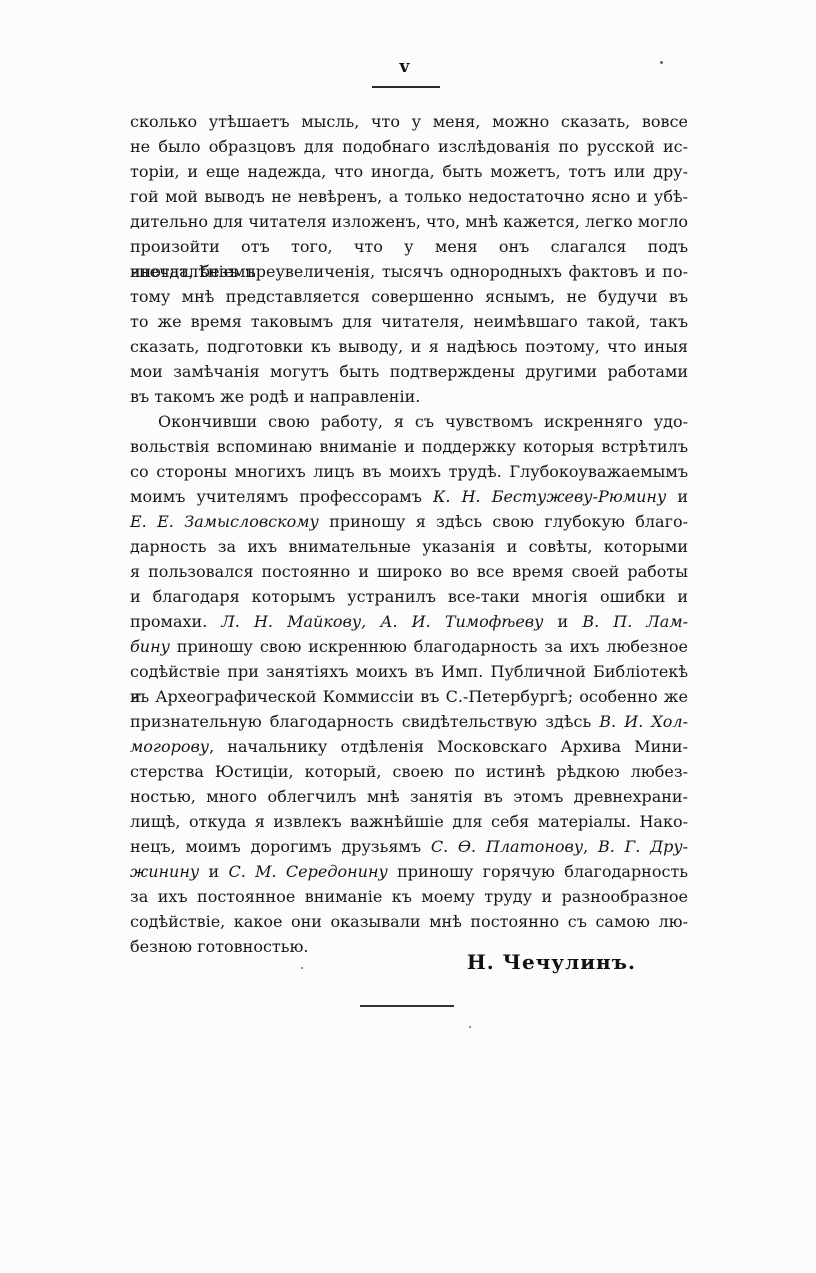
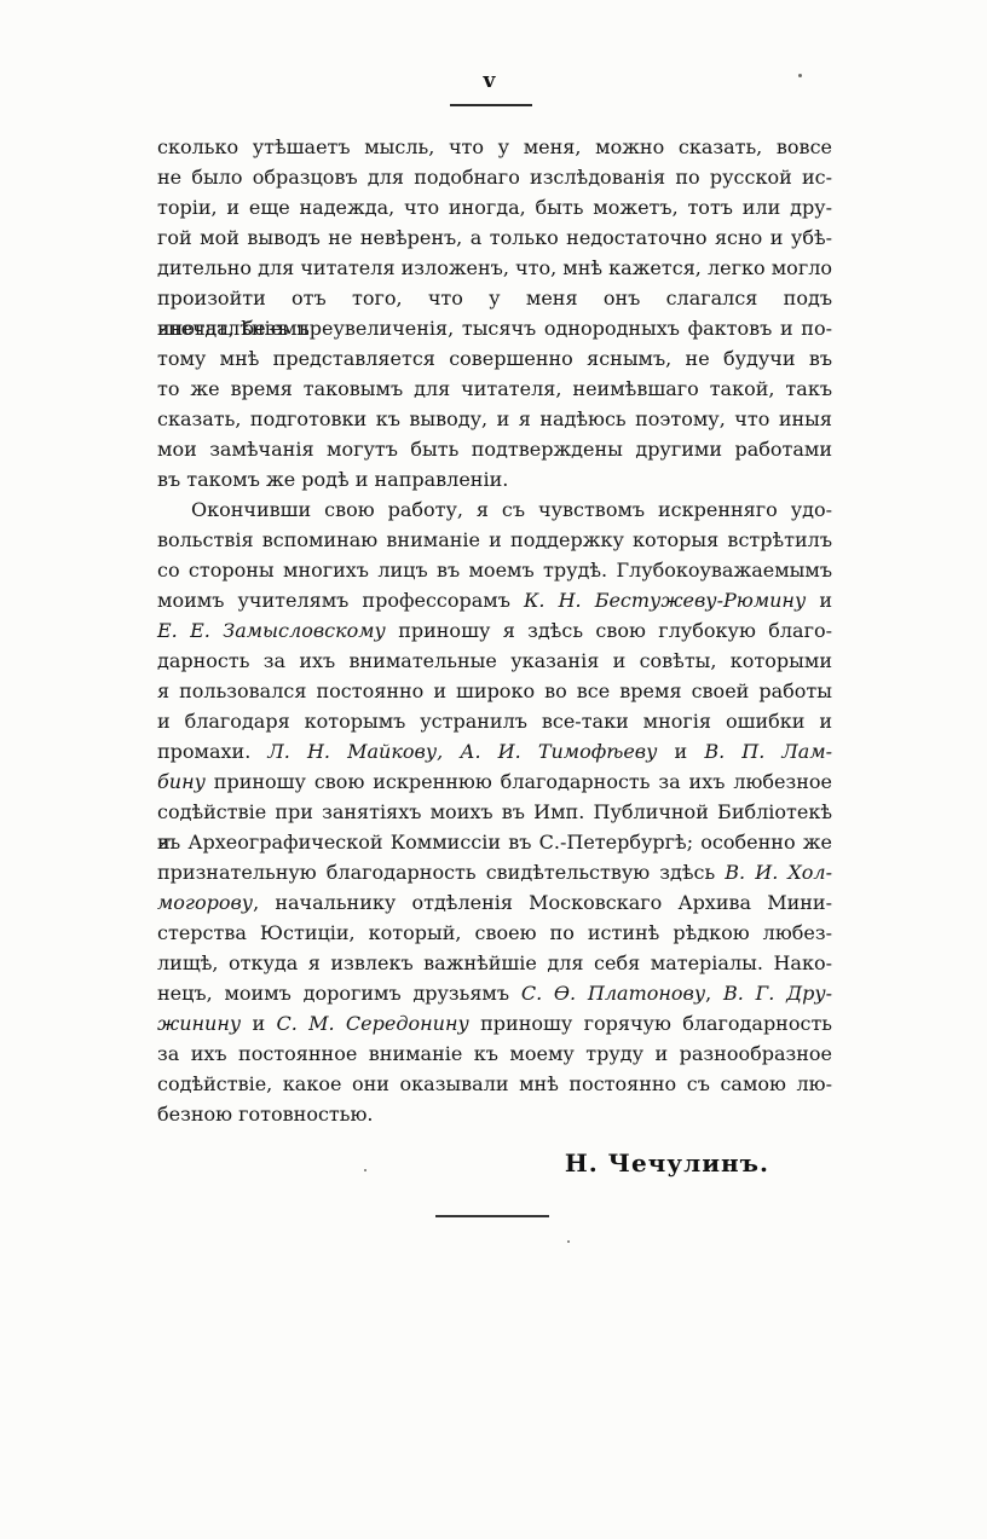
  v
  сколько утѣшаетъ мысль, что у меня, можно сказать, вовсе
  не было образцовъ для подобнаго изслѣдованія по русской ис-
  торіи, и еще надежда, что иногда, быть можетъ, тотъ или дру-
  гой мой выводъ не невѣренъ, а только недостаточно ясно и убѣ-
  дительно для читателя изложенъ, что, мнѣ кажется, легко могло
  произойти отъ того, что у меня онъ слагался подъ впечатлѣніемъ
  иногда, безъ преувеличенія, тысячъ однородныхъ фактовъ и по-
  тому мнѣ представляется совершенно яснымъ, не будучи въ
  то же время таковымъ для читателя, неимѣвшаго такой, такъ
  сказать, подготовки къ выводу, и я надѣюсь поэтому, что иныя
  мои замѣчанія могутъ быть подтверждены другими работами
  въ такомъ же родѣ и направленіи.
  Окончивши свою работу, я съ чувствомъ искренняго удо-
  вольствія вспоминаю вниманіе и поддержку которыя встрѣтилъ
- со стороны многихъ лицъ въ моихъ трудѣ. Глубокоуважаемымъ
+ со стороны многихъ лицъ въ моемъ трудѣ. Глубокоуважаемымъ
  моимъ учителямъ профессорамъ К. Н. Бестужеву-Рюмину и
  Е. Е. Замысловскому приношу я здѣсь свою глубокую благо-
  дарность за ихъ внимательные указанія и совѣты, которыми
  я пользовался постоянно и широко во все время своей работы
  и благодаря которымъ устранилъ все-таки многія ошибки и
  промахи. Л. Н. Майкову, А. И. Тимофѣеву и В. П. Лам-
  бину приношу свою искреннюю благодарность за ихъ любезное
  содѣйствіе при занятіяхъ моихъ въ Имп. Публичной Библіотекѣ и
  въ Археографической Коммиссіи въ С.-Петербургѣ; особенно же
  признательную благодарность свидѣтельствую здѣсь В. И. Хол-
  могорову, начальнику отдѣленія Московскаго Архива Мини-
  стерства Юстиціи, который, своею по истинѣ рѣдкою любез-
- ностью, много облегчилъ мнѣ занятія въ этомъ древнехрани-
  лищѣ, откуда я извлекъ важнѣйшіе для себя матеріалы. Нако-
  нецъ, моимъ дорогимъ друзьямъ С. Ѳ. Платонову, В. Г. Дру-
  жинину и С. М. Середонину приношу горячую благодарность
  за ихъ постоянное вниманіе къ моему труду и разнообразное
  содѣйствіе, какое они оказывали мнѣ постоянно съ самою лю-
  безною готовностью.
  Н. Чечулинъ.
